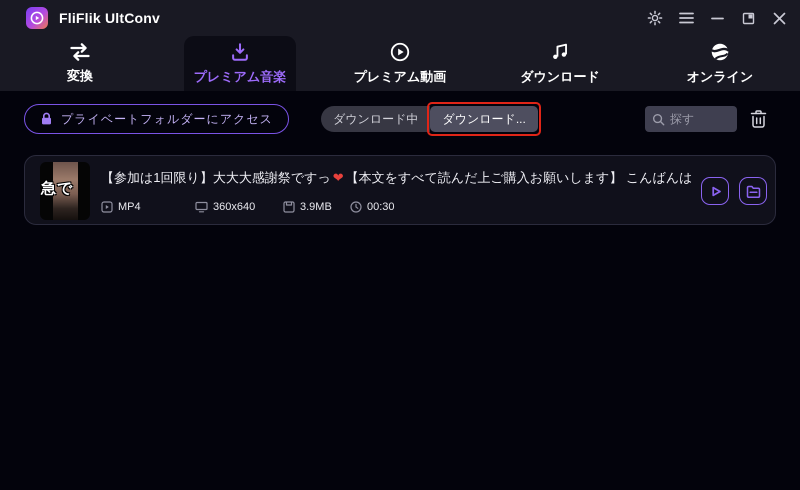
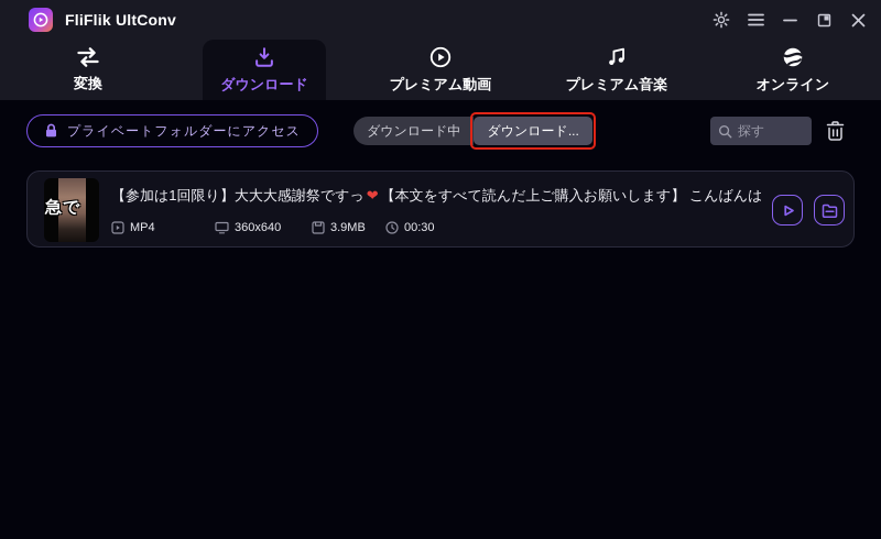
  FliFlik UltConv
  変換
- プレミアム音楽
+ ダウンロード
  プレミアム動画
- ダウンロード
+ プレミアム音楽
  オンライン
  プライベートフォルダーにアクセス
  ダウンロード中
  ダウンロード...
  探す
  急で
  【参加は1回限り】大大大感謝祭ですっ ❤ 【本文をすべて読んだ上ご購入お願いします】 こんばんは
  MP4
  360x640
  3.9MB
  00:30
